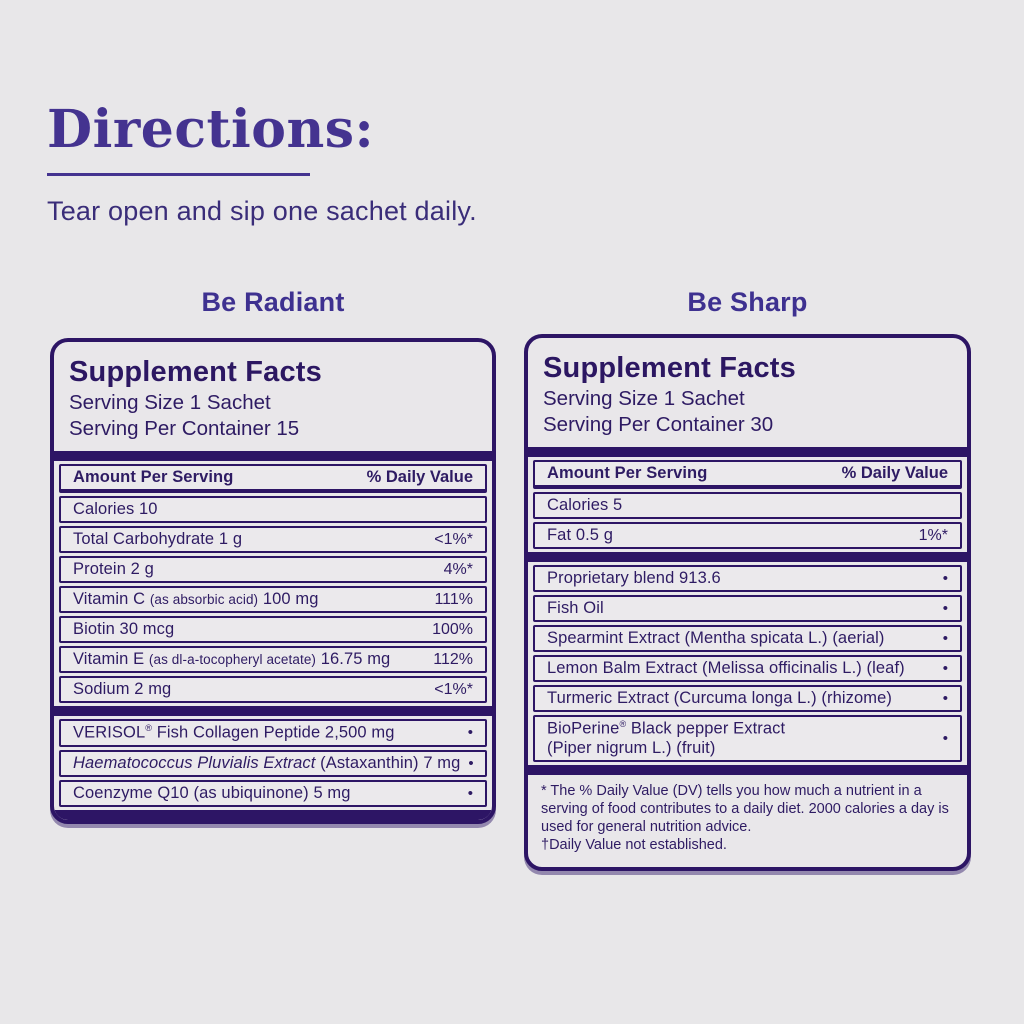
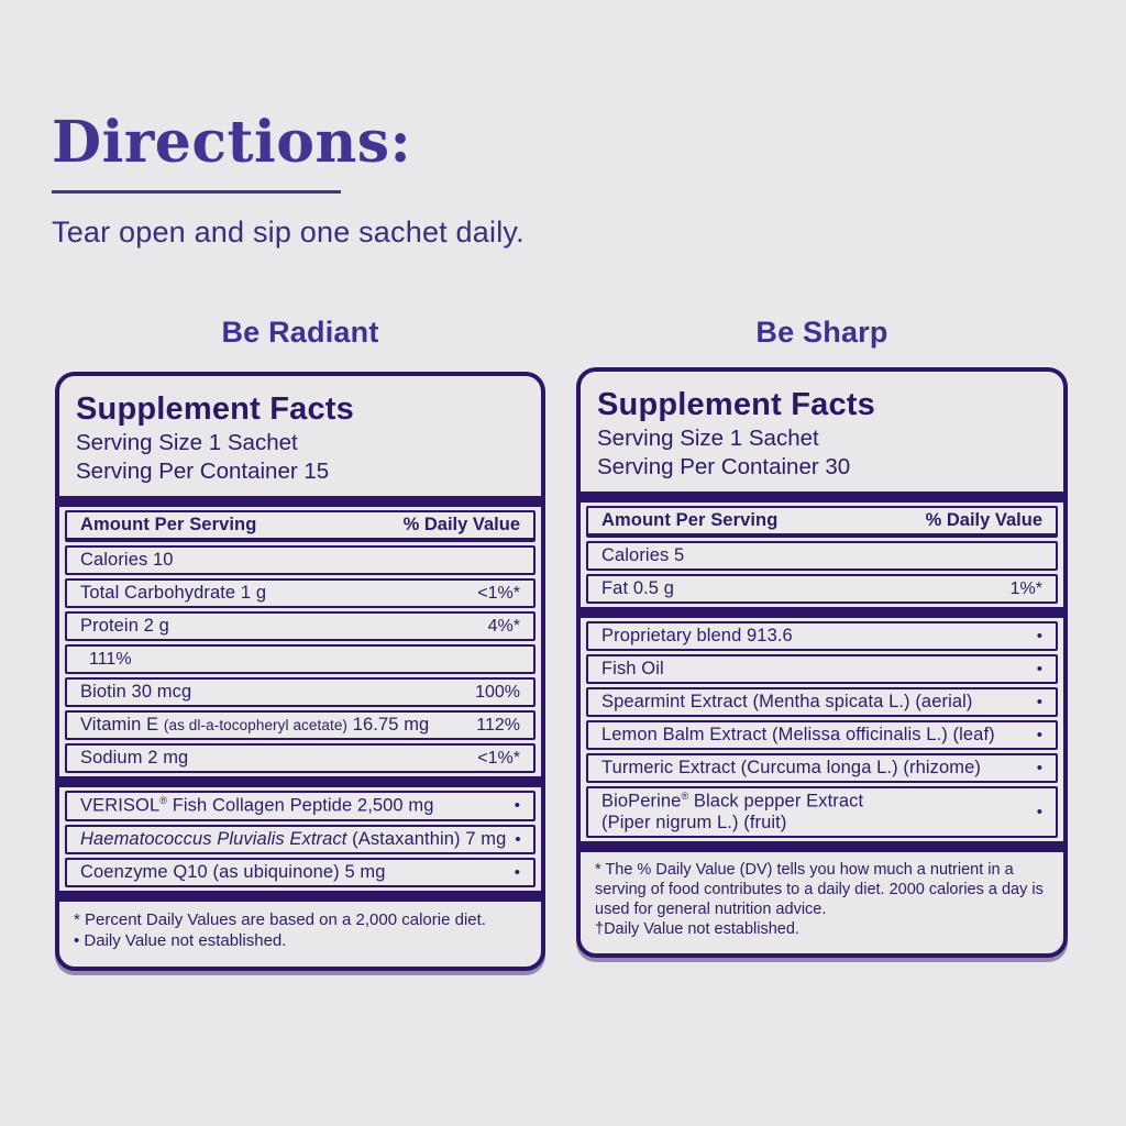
  Directions:
  Tear open and sip one sachet daily.
  Be Radiant
  Be Sharp
  Supplement Facts
  Serving Size 1 Sachet
  Serving Per Container 15
  Amount Per Serving
  % Daily Value
  Calories 10
  Total Carbohydrate 1 g
  <1%*
  Protein 2 g
  4%*
- Vitamin C (as absorbic acid) 100 mg
  111%
  Biotin 30 mcg
  100%
  Vitamin E (as dl-a-tocopheryl acetate) 16.75 mg
  112%
  Sodium 2 mg
  <1%*
  VERISOL® Fish Collagen Peptide 2,500 mg
  •
  Haematococcus Pluvialis Extract (Astaxanthin) 7 mg
  •
  Coenzyme Q10 (as ubiquinone) 5 mg
  •
+ * Percent Daily Values are based on a 2,000 calorie diet.
+ • Daily Value not established.
  Supplement Facts
  Serving Size 1 Sachet
  Serving Per Container 30
  Amount Per Serving
  % Daily Value
  Calories 5
  Fat 0.5 g
  1%*
  Proprietary blend 913.6
  •
  Fish Oil
  •
  Spearmint Extract (Mentha spicata L.) (aerial)
  •
  Lemon Balm Extract (Melissa officinalis L.) (leaf)
  •
  Turmeric Extract (Curcuma longa L.) (rhizome)
  •
  BioPerine® Black pepper Extract
  (Piper nigrum L.) (fruit)
  •
  * The % Daily Value (DV) tells you how much a nutrient in a serving of food contributes to a daily diet. 2000 calories a day is used for general nutrition advice.
  †Daily Value not established.
